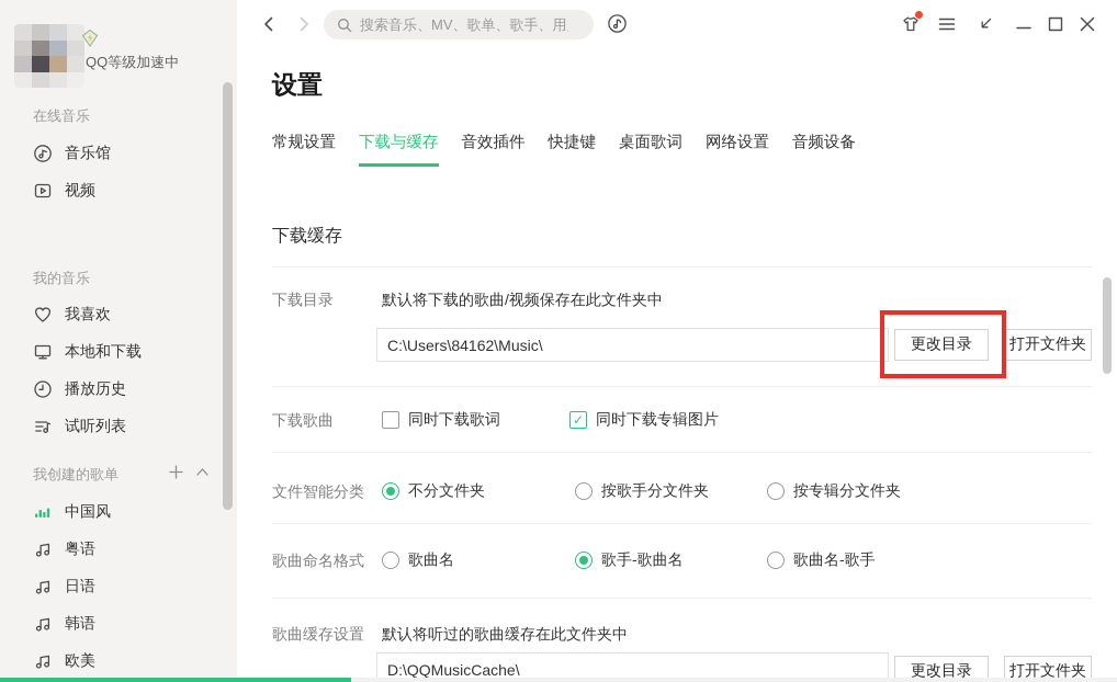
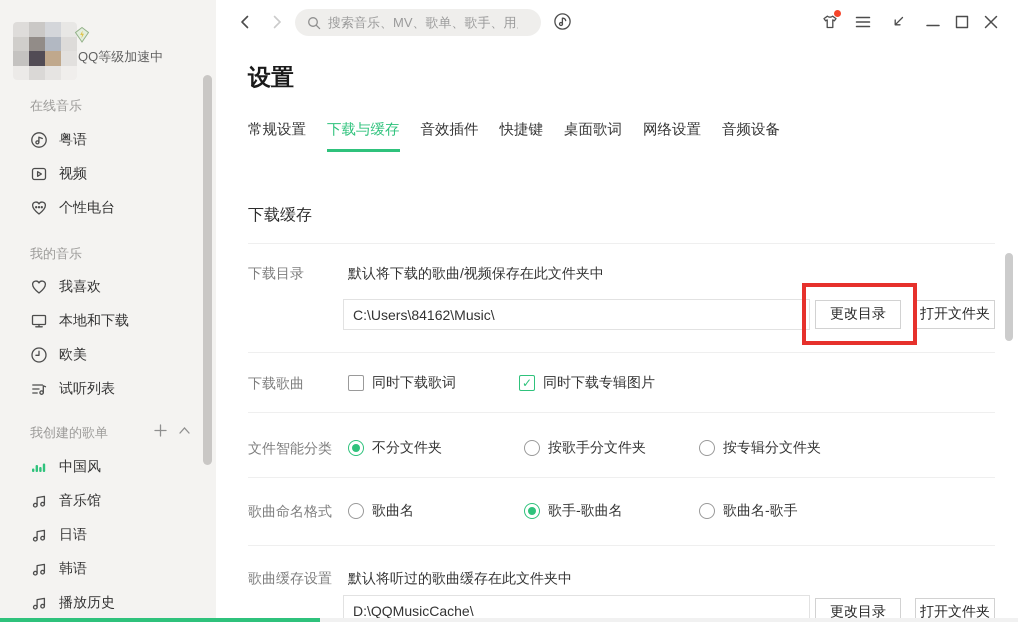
  QQ等级加速中
  在线音乐
- 音乐馆
+ 粤语
  视频
+ 个性电台
  我的音乐
  我喜欢
  本地和下载
- 播放历史
+ 欧美
  试听列表
  我创建的歌单
  中国风
- 粤语
+ 音乐馆
  日语
  韩语
- 欧美
+ 播放历史
  搜索音乐、MV、歌单、歌手、用
  设置
  常规设置
  下载与缓存
  音效插件
  快捷键
  桌面歌词
  网络设置
  音频设备
  下载缓存
  下载目录
  默认将下载的歌曲/视频保存在此文件夹中
  C:\Users\84162\Music\
  更改目录
  打开文件夹
  下载歌曲
  同时下载歌词
  同时下载专辑图片
  文件智能分类
  不分文件夹
  按歌手分文件夹
  按专辑分文件夹
  歌曲命名格式
  歌曲名
  歌手-歌曲名
  歌曲名-歌手
  歌曲缓存设置
  默认将听过的歌曲缓存在此文件夹中
  D:\QQMusicCache\
  更改目录
  打开文件夹
